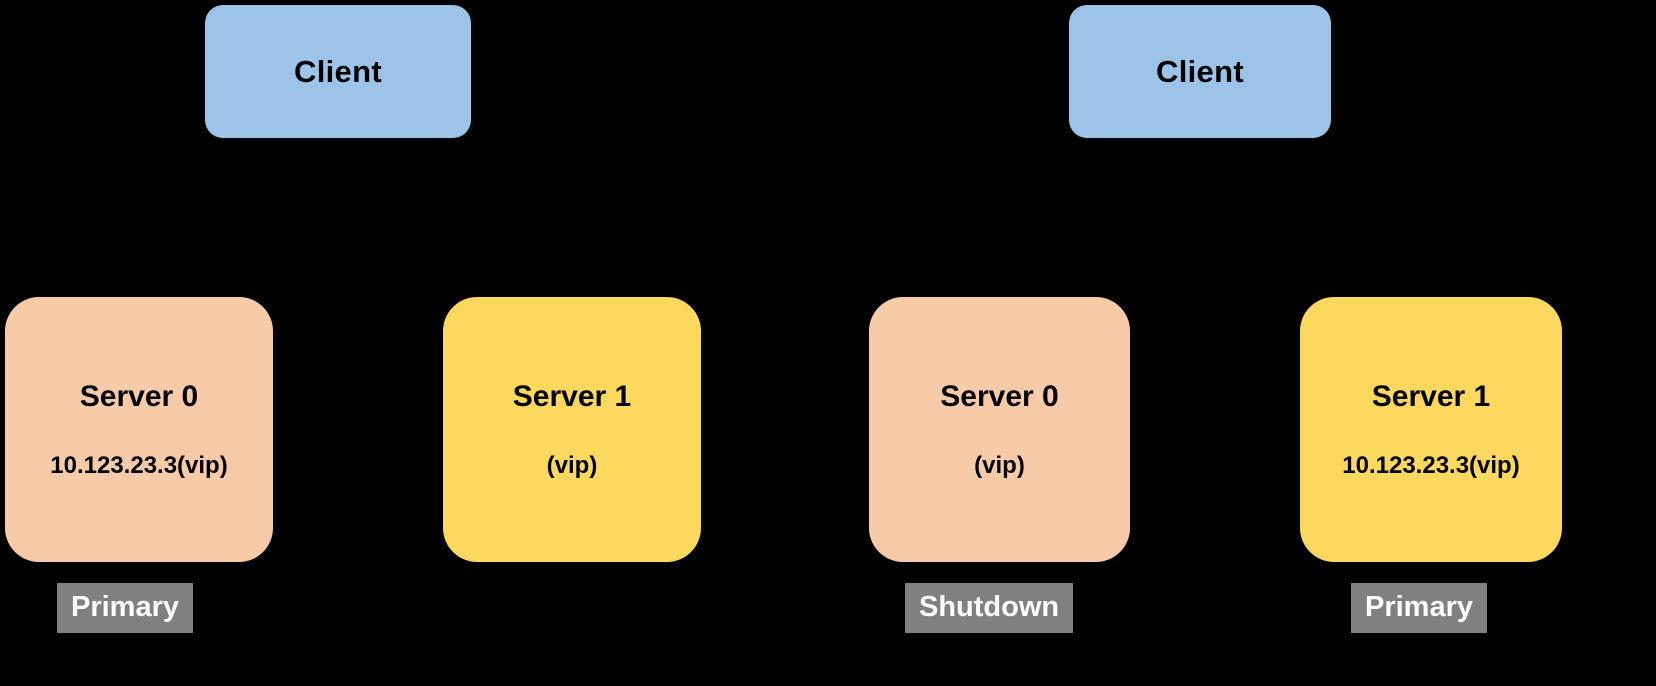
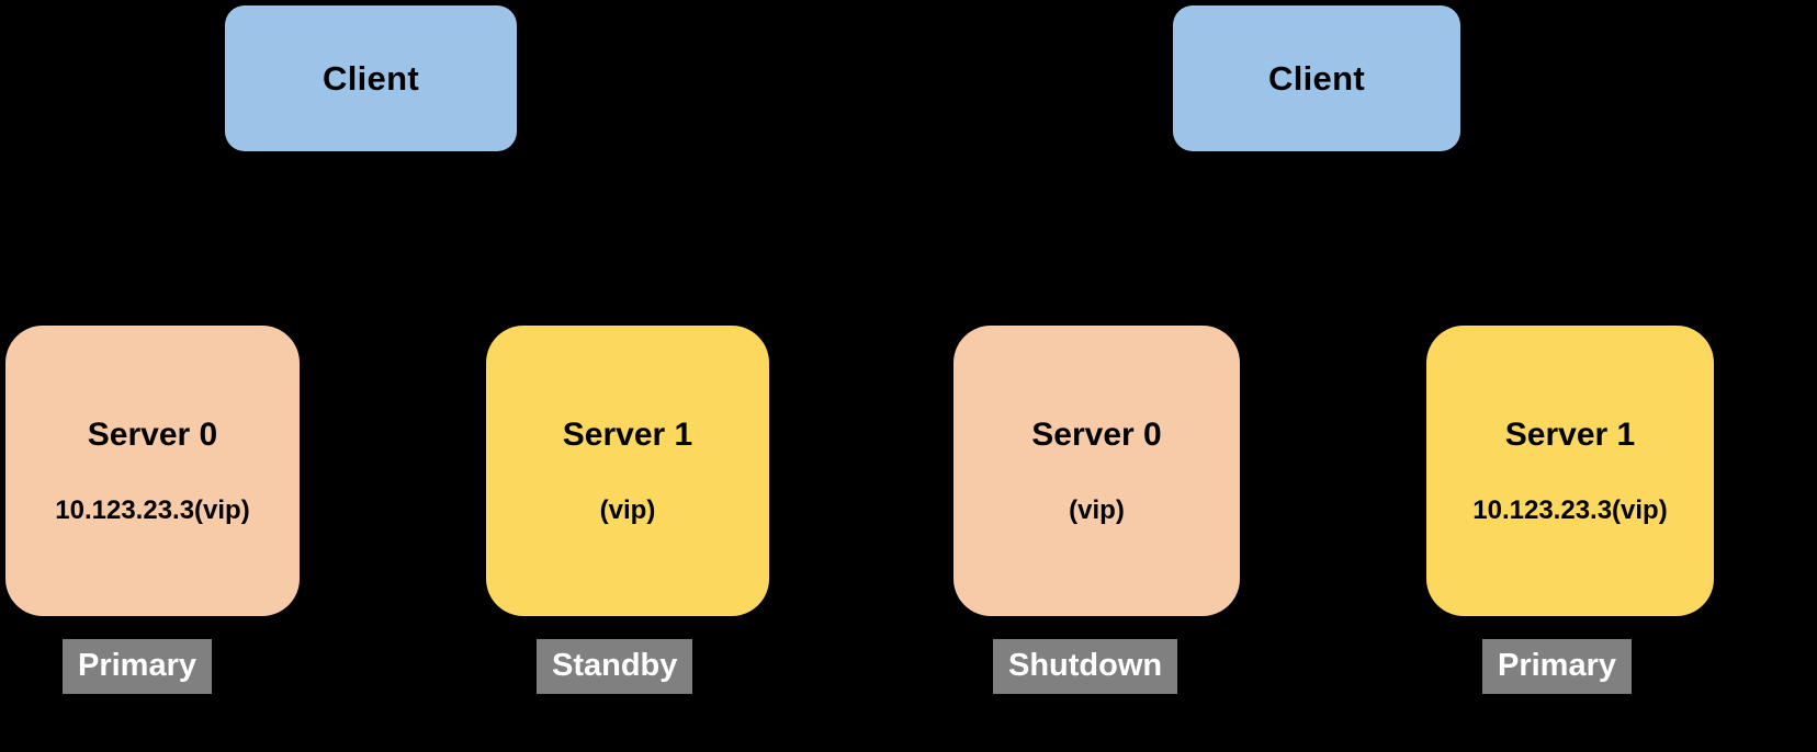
  Client
  Client
  Server 0
  10.123.23.3(vip)
  Server 1
  (vip)
  Server 0
  (vip)
  Server 1
  10.123.23.3(vip)
  Primary
+ Standby
  Shutdown
  Primary
